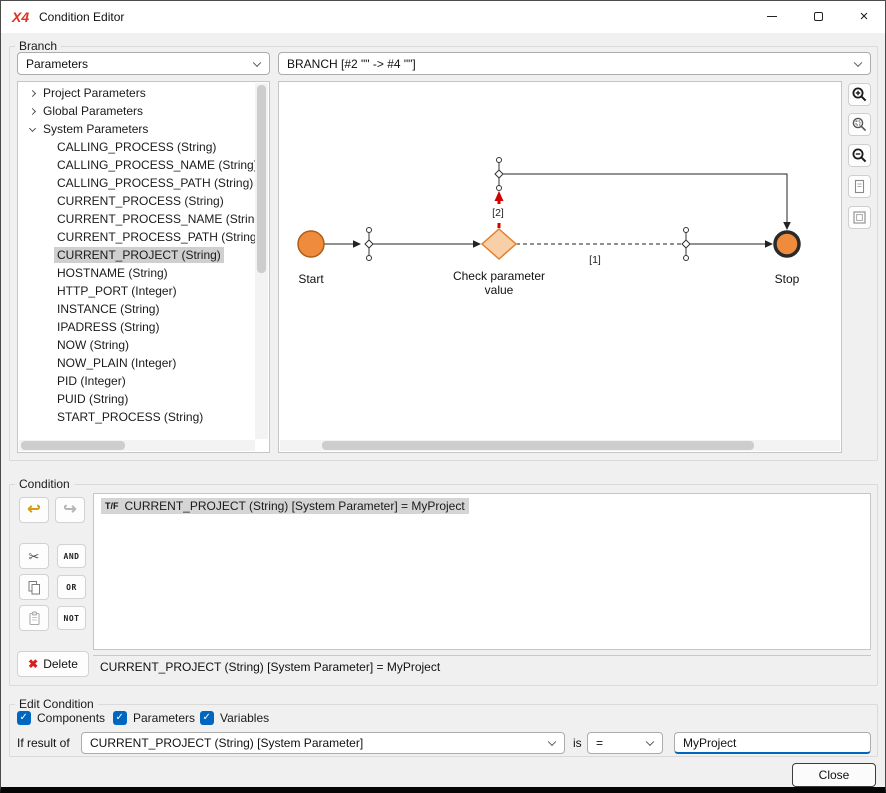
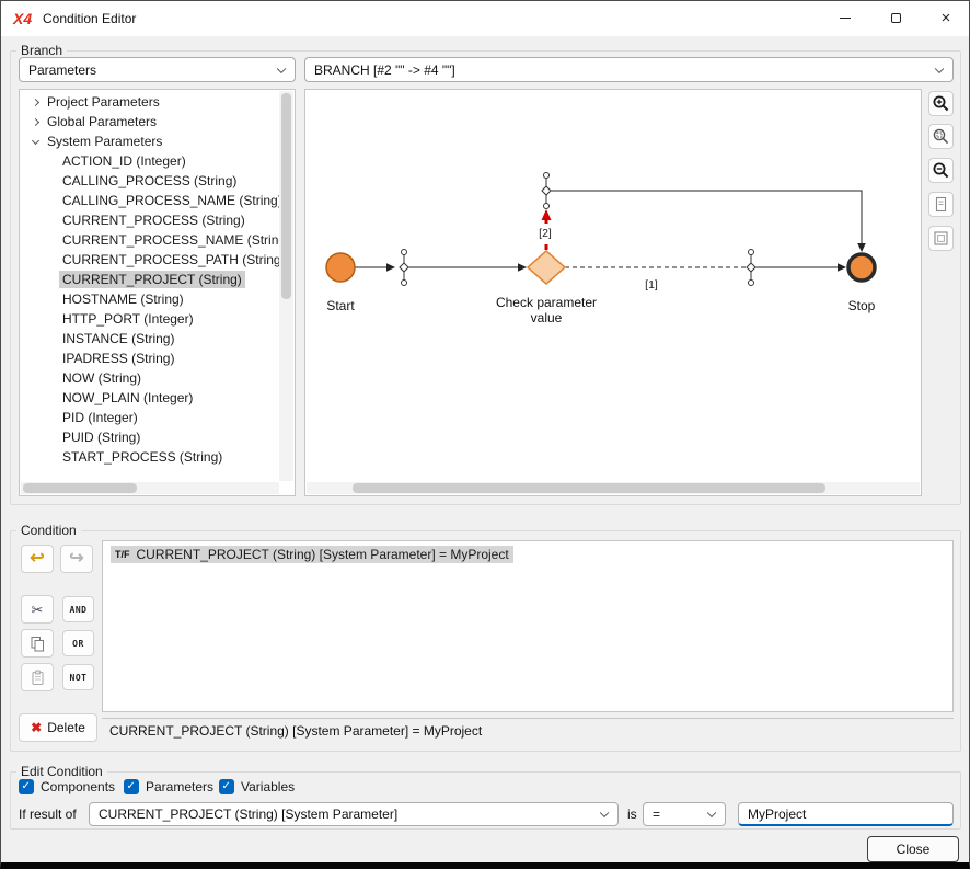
  X4
  Condition Editor
  ×
  Branch
  Parameters
  BRANCH [#2 "" -> #4 ""]
  Project Parameters
  Global Parameters
  System Parameters
+ ACTION_ID (Integer)
  CALLING_PROCESS (String)
  CALLING_PROCESS_NAME (String
- CALLING_PROCESS_PATH (String)
  CURRENT_PROCESS (String)
  CURRENT_PROCESS_NAME (Strin
  CURRENT_PROCESS_PATH (String
  CURRENT_PROJECT (String)
  HOSTNAME (String)
  HTTP_PORT (Integer)
  INSTANCE (String)
  IPADRESS (String)
  NOW (String)
  NOW_PLAIN (Integer)
  PID (Integer)
  PUID (String)
  START_PROCESS (String)
  [1]
  [2]
  Start
  Check parameter
  value
  Stop
  Condition
  ↩
  ↪
  ✂
  AND
  OR
  NOT
  ✖
  Delete
  T/F
  CURRENT_PROJECT (String) [System Parameter] = MyProject
  CURRENT_PROJECT (String) [System Parameter] = MyProject
  Edit Condition
  Components
  Parameters
  Variables
  If result of
  CURRENT_PROJECT (String) [System Parameter]
  is
  =
  MyProject
  Close
